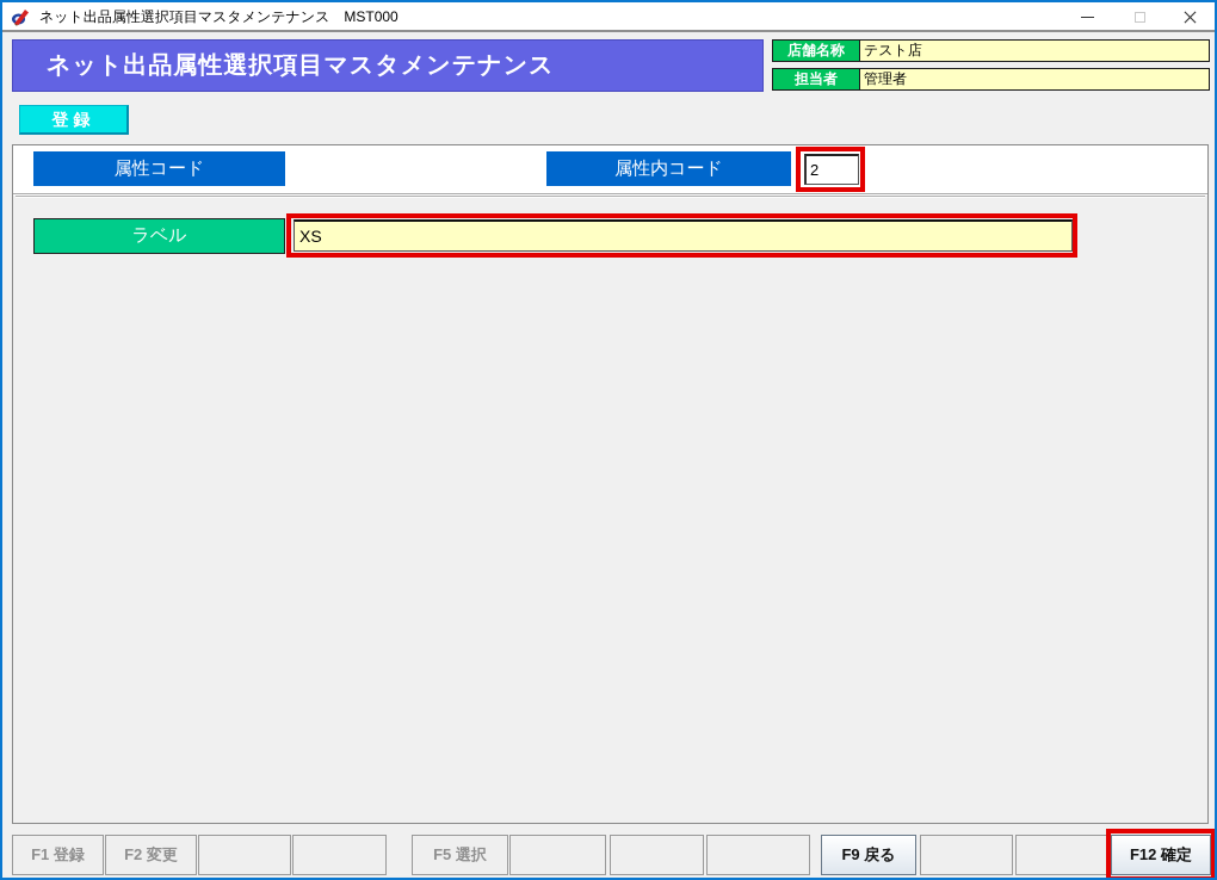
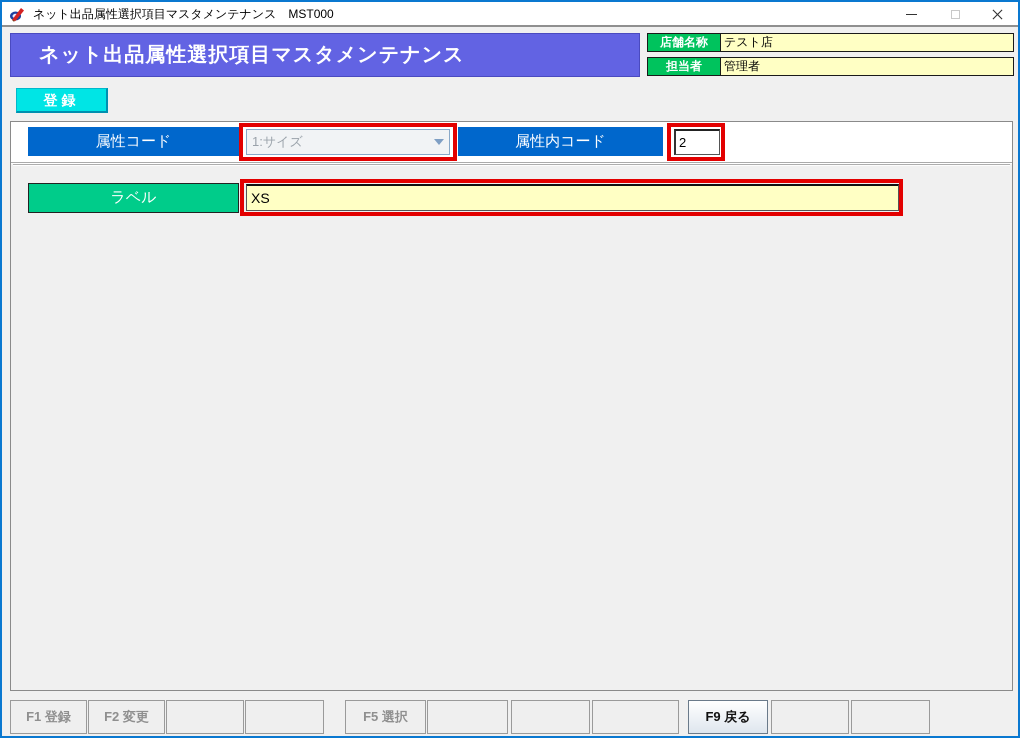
  ネット出品属性選択項目マスタメンテナンス MST000
  ネット出品属性選択項目マスタメンテナンス
  店舗名称
  テスト店
  担当者
  管理者
  登録
  属性コード
+ 1:サイズ
  属性内コード
  2
  ラベル
  XS
  F1 登録
  F2 変更
  F5 選択
  F9 戻る
- F12 確定
